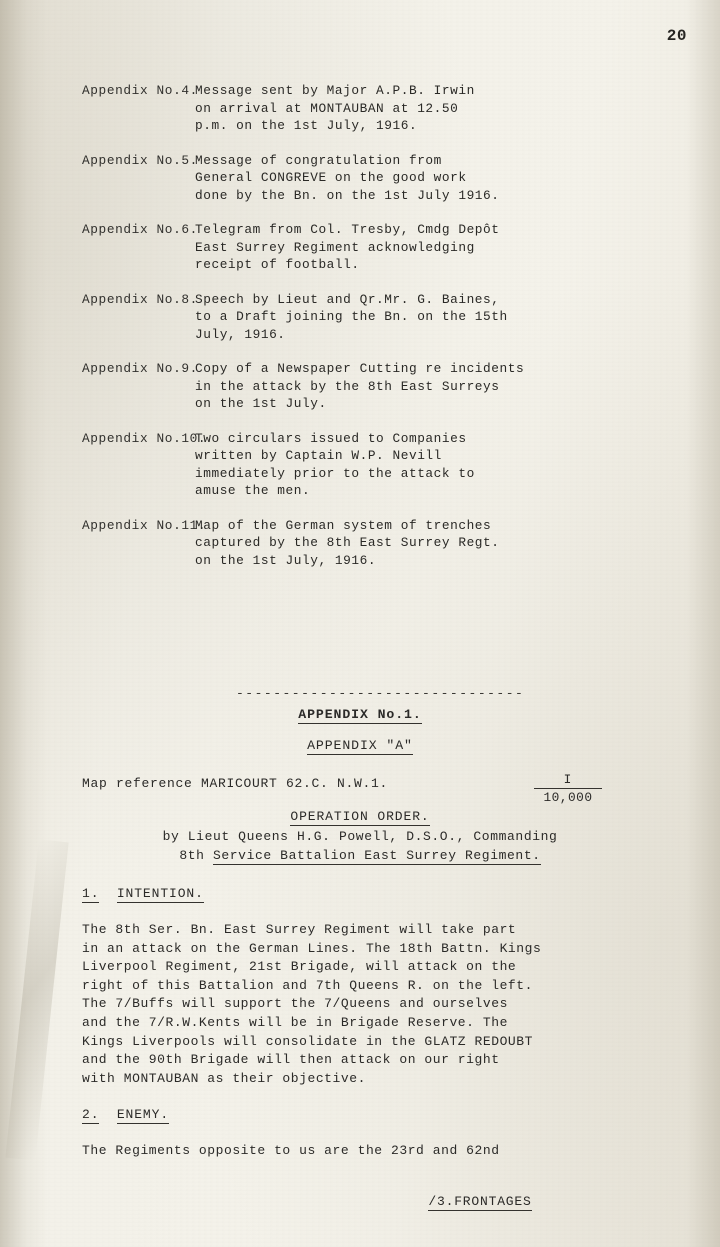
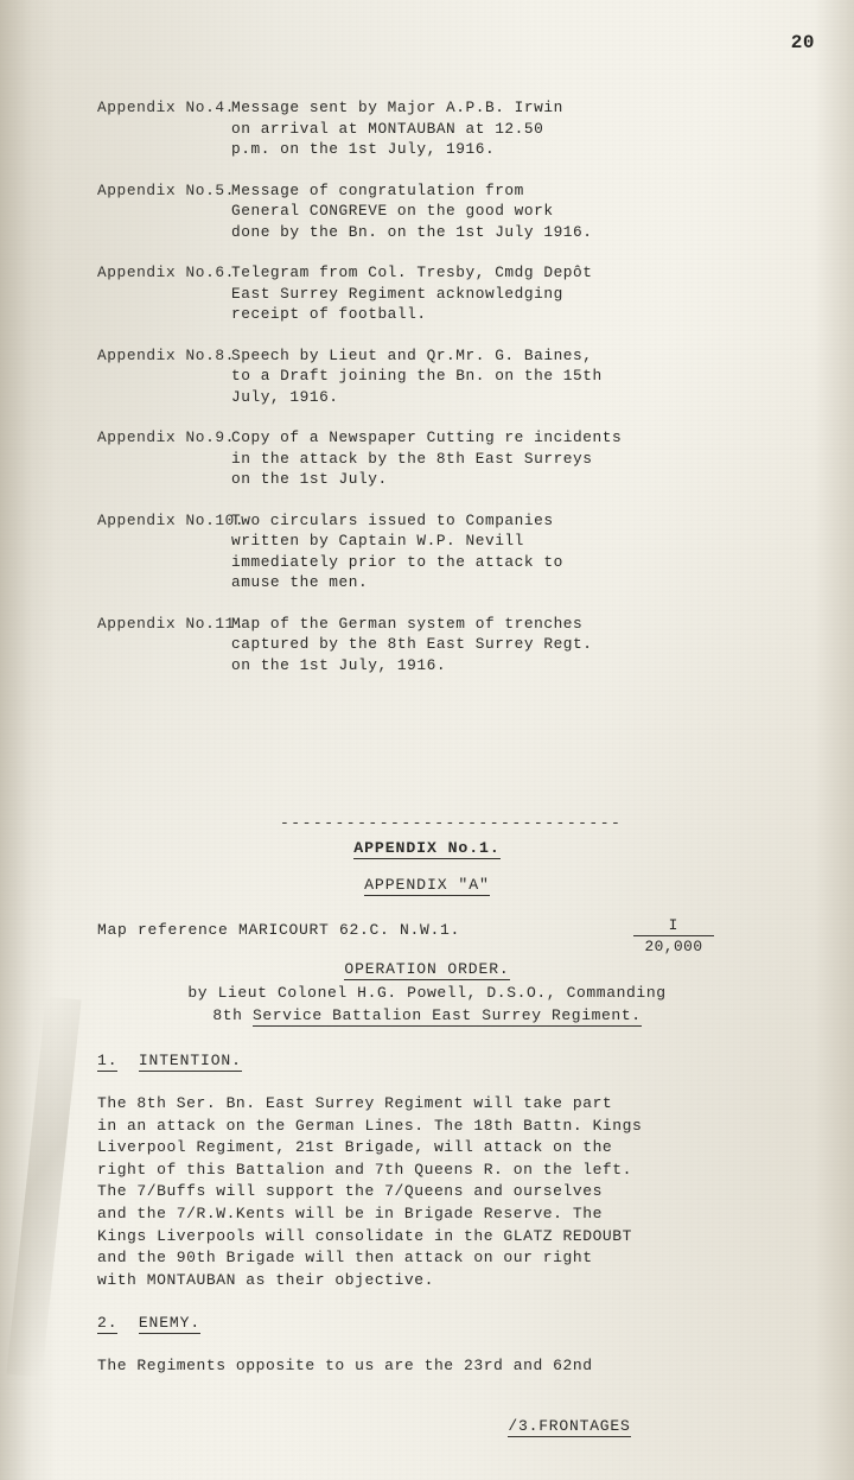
  20
  Appendix No.4.
  Message sent by Major A.P.B. Irwin
  on arrival at MONTAUBAN at 12.50
  p.m. on the 1st July, 1916.
  Appendix No.5.
  Message of congratulation from
  General CONGREVE on the good work
  done by the Bn. on the 1st July 1916.
  Appendix No.6.
  Telegram from Col. Tresby, Cmdg Depôt
  East Surrey Regiment acknowledging
  receipt of football.
  Appendix No.8.
  Speech by Lieut and Qr.Mr. G. Baines,
  to a Draft joining the Bn. on the 15th
  July, 1916.
  Appendix No.9.
  Copy of a Newspaper Cutting re incidents
  in the attack by the 8th East Surreys
  on the 1st July.
  Appendix No.10.
  Two circulars issued to Companies
  written by Captain W.P. Nevill
  immediately prior to the attack to
  amuse the men.
  Appendix No.11.
  Map of the German system of trenches
  captured by the 8th East Surrey Regt.
  on the 1st July, 1916.
  -------------------------------
  APPENDIX No.1.
  APPENDIX "A"
  Map reference MARICOURT 62.C. N.W.1.
  I
- 10,000
+ 20,000
  OPERATION ORDER.
- by Lieut Queens H.G. Powell, D.S.O., Commanding
+ by Lieut Colonel H.G. Powell, D.S.O., Commanding
  8th Service Battalion East Surrey Regiment.
  1. INTENTION.
  The 8th Ser. Bn. East Surrey Regiment will take part
  in an attack on the German Lines. The 18th Battn. Kings
  Liverpool Regiment, 21st Brigade, will attack on the
  right of this Battalion and 7th Queens R. on the left.
  The 7/Buffs will support the 7/Queens and ourselves
  and the 7/R.W.Kents will be in Brigade Reserve. The
  Kings Liverpools will consolidate in the GLATZ REDOUBT
  and the 90th Brigade will then attack on our right
  with MONTAUBAN as their objective.
  2. ENEMY.
  The Regiments opposite to us are the 23rd and 62nd
  /3.FRONTAGES
